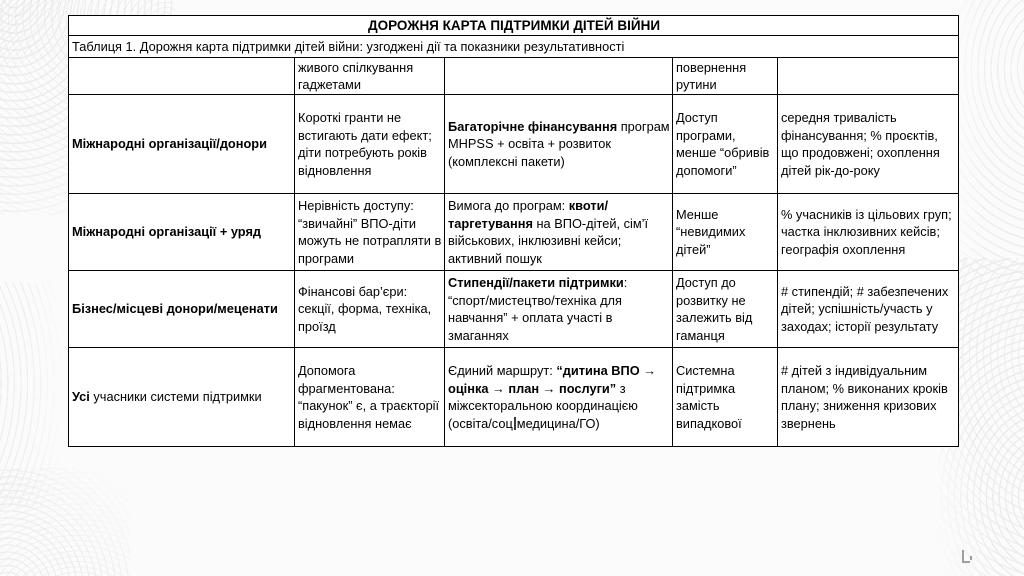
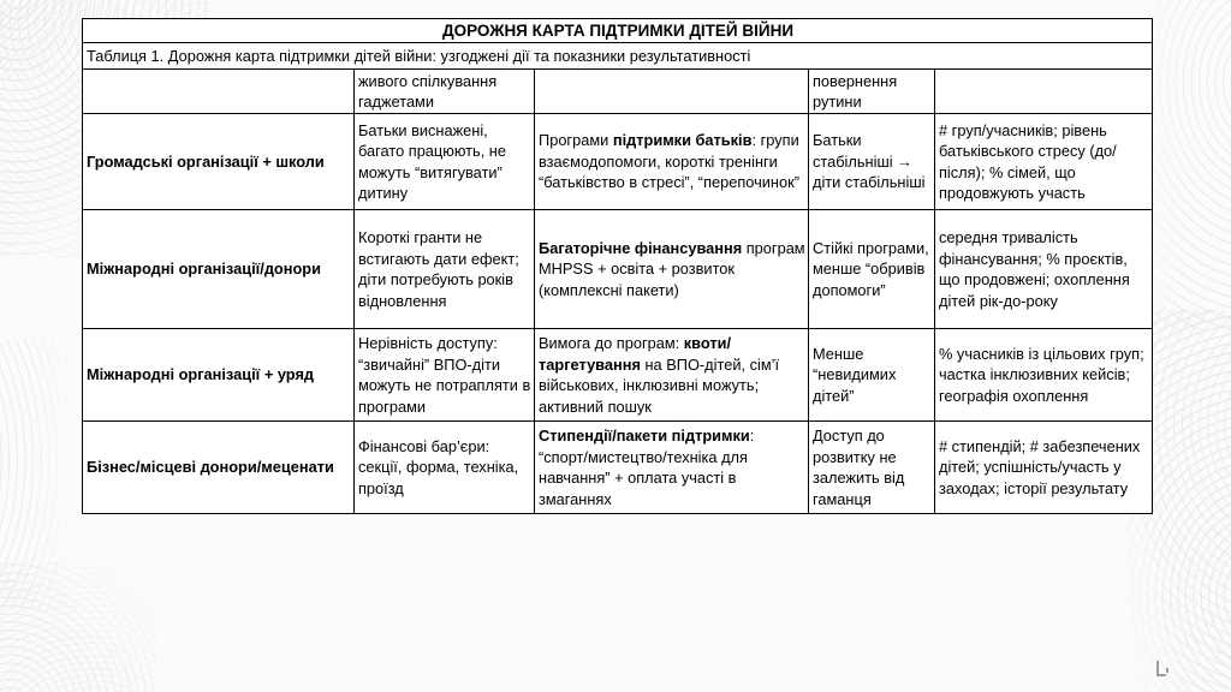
  ДОРОЖНЯ КАРТА ПІДТРИМКИ ДІТЕЙ ВІЙНИ
  Таблиця 1. Дорожня карта підтримки дітей війни: узгоджені дії та показники результативності
  	живого спілкування гаджетами		повернення рутини
+ Громадські організації + школи	Батьки виснажені, багато працюють, не можуть “витягувати” дитину	Програми підтримки батьків: групи взаємодопомоги, короткі тренінги “батьківство в стресі”, “перепочинок”	Батьки стабільніші → діти стабільніші	# груп/учасників; рівень батьківського стресу (до/після); % сімей, що продовжують участь
- Міжнародні організації/донори	Короткі гранти не встигають дати ефект; діти потребують років відновлення	Багаторічне фінансування програм MHPSS + освіта + розвиток (комплексні пакети)	Доступ програми, менше “обривів допомоги”	середня тривалість фінансування; % проєктів, що продовжені; охоплення дітей рік-до-року
+ Міжнародні організації/донори	Короткі гранти не встигають дати ефект; діти потребують років відновлення	Багаторічне фінансування програм MHPSS + освіта + розвиток (комплексні пакети)	Стійкі програми, менше “обривів допомоги”	середня тривалість фінансування; % проєктів, що продовжені; охоплення дітей рік-до-року
- Міжнародні організації + уряд	Нерівність доступу: “звичайні” ВПО-діти можуть не потрапляти в програми	Вимога до програм: квоти/таргетування на ВПО-дітей, сім’ї військових, інклюзивні кейси; активний пошук	Менше “невидимих дітей”	% учасників із цільових груп; частка інклюзивних кейсів; географія охоплення
+ Міжнародні організації + уряд	Нерівність доступу: “звичайні” ВПО-діти можуть не потрапляти в програми	Вимога до програм: квоти/таргетування на ВПО-дітей, сім’ї військових, інклюзивні можуть; активний пошук	Менше “невидимих дітей”	% учасників із цільових груп; частка інклюзивних кейсів; географія охоплення
  Бізнес/місцеві донори/меценати	Фінансові бар’єри: секції, форма, техніка, проїзд	Стипендії/пакети підтримки: “спорт/мистецтво/техніка для навчання” + оплата участі в змаганнях	Доступ до розвитку не залежить від гаманця	# стипендій; # забезпечених дітей; успішність/участь у заходах; історії результату
- Усі учасники системи підтримки	Допомога фрагментована: “пакунок” є, а траєкторії відновлення немає	Єдиний маршрут: “дитина ВПО → оцінка → план → послуги” з міжсекторальною координацією (освіта/соц медицина/ГО)	Системна підтримка замість випадкової	# дітей з індивідуальним планом; % виконаних кроків плану; зниження кризових звернень
